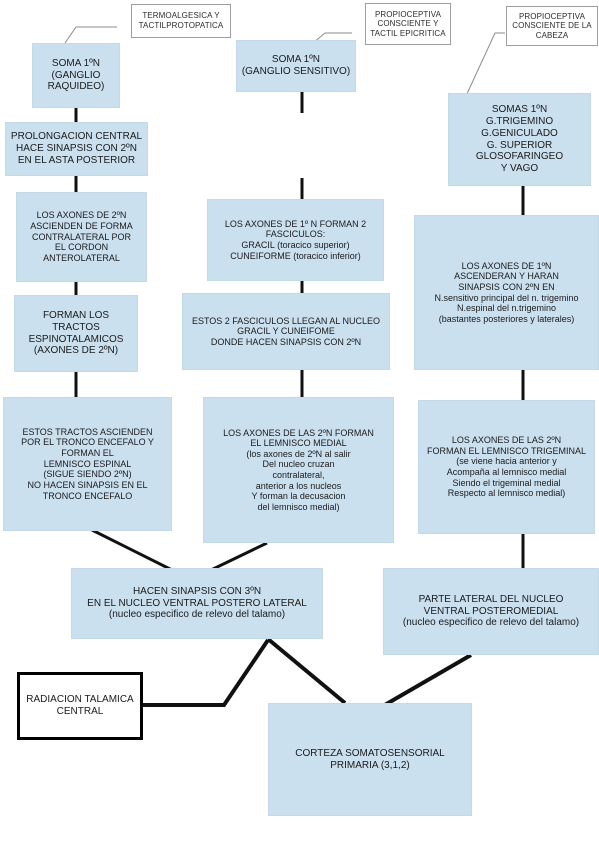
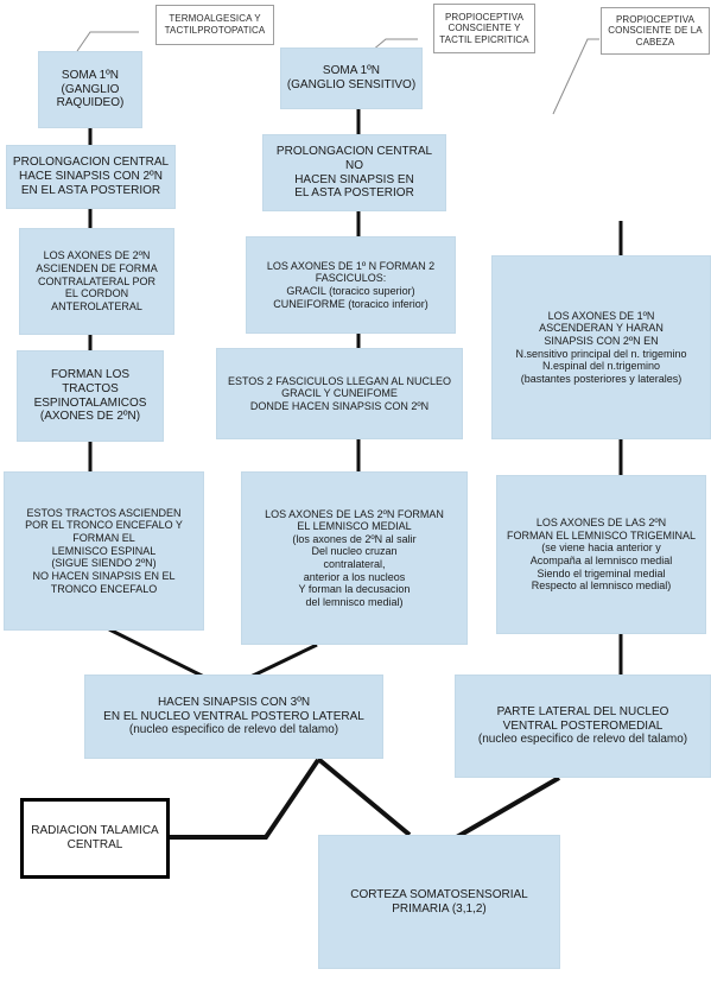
  TERMOALGESICA Y
  TACTILPROTOPATICA
  PROPIOCEPTIVA
  CONSCIENTE Y
  TACTIL EPICRITICA
  PROPIOCEPTIVA
  CONSCIENTE DE LA
  CABEZA
  SOMA 1ºN
  (GANGLIO
  RAQUIDEO)
  PROLONGACION CENTRAL
  HACE SINAPSIS CON 2ºN
  EN EL ASTA POSTERIOR
  LOS AXONES DE 2ºN
  ASCIENDEN DE FORMA
  CONTRALATERAL POR
  EL CORDON
  ANTEROLATERAL
  FORMAN LOS TRACTOS
  ESPINOTALAMICOS
  (AXONES DE 2ºN)
  ESTOS TRACTOS ASCIENDEN
  POR EL TRONCO ENCEFALO Y
  FORMAN EL
  LEMNISCO ESPINAL
  (SIGUE SIENDO 2ºN)
  NO HACEN SINAPSIS EN EL
  TRONCO ENCEFALO
  SOMA 1ºN
  (GANGLIO SENSITIVO)
+ PROLONGACION CENTRAL NO
+ HACEN SINAPSIS EN
+ EL ASTA POSTERIOR
  LOS AXONES DE 1º N FORMAN 2
  FASCICULOS:
  GRACIL (toracico superior)
  CUNEIFORME (toracico inferior)
  ESTOS 2 FASCICULOS LLEGAN AL NUCLEO
  GRACIL Y CUNEIFOME
  DONDE HACEN SINAPSIS CON 2ºN
  LOS AXONES DE LAS 2ºN FORMAN
  EL LEMNISCO MEDIAL
  (los axones de 2ºN al salir
  Del nucleo cruzan
  contralateral,
  anterior a los nucleos
  Y forman la decusacion
  del lemnisco medial)
- SOMAS 1ºN
- G.TRIGEMINO
- G.GENICULADO
- G. SUPERIOR
- GLOSOFARINGEO
- Y VAGO
  LOS AXONES DE 1ºN
  ASCENDERAN Y HARAN
  SINAPSIS CON 2ºN EN
  N.sensitivo principal del n. trigemino
  N.espinal del n.trigemino
  (bastantes posteriores y laterales)
  LOS AXONES DE LAS 2ºN
  FORMAN EL LEMNISCO TRIGEMINAL
  (se viene hacia anterior y
  Acompaña al lemnisco medial
  Siendo el trigeminal medial
  Respecto al lemnisco medial)
  HACEN SINAPSIS CON 3ºN
  EN EL NUCLEO VENTRAL POSTERO LATERAL
  (nucleo especifico de relevo del talamo)
  PARTE LATERAL DEL NUCLEO
  VENTRAL POSTEROMEDIAL
  (nucleo especifico de relevo del talamo)
  RADIACION TALAMICA
  CENTRAL
  CORTEZA SOMATOSENSORIAL
  PRIMARIA (3,1,2)
